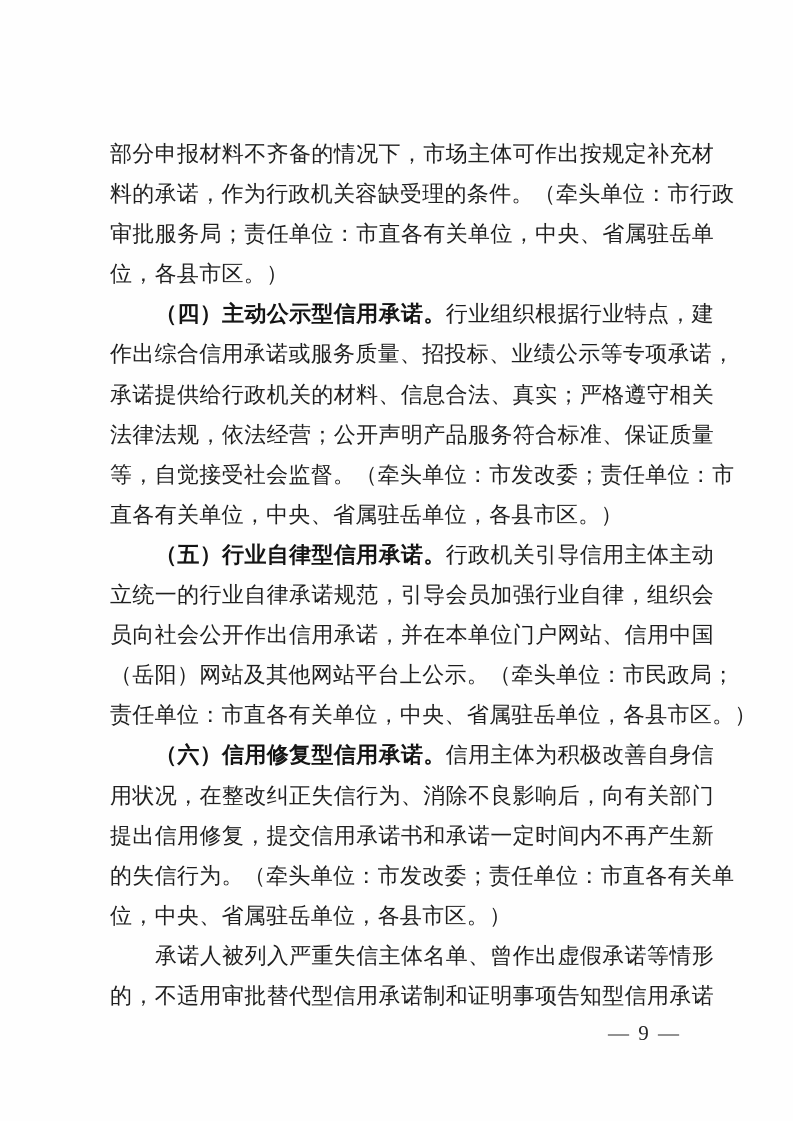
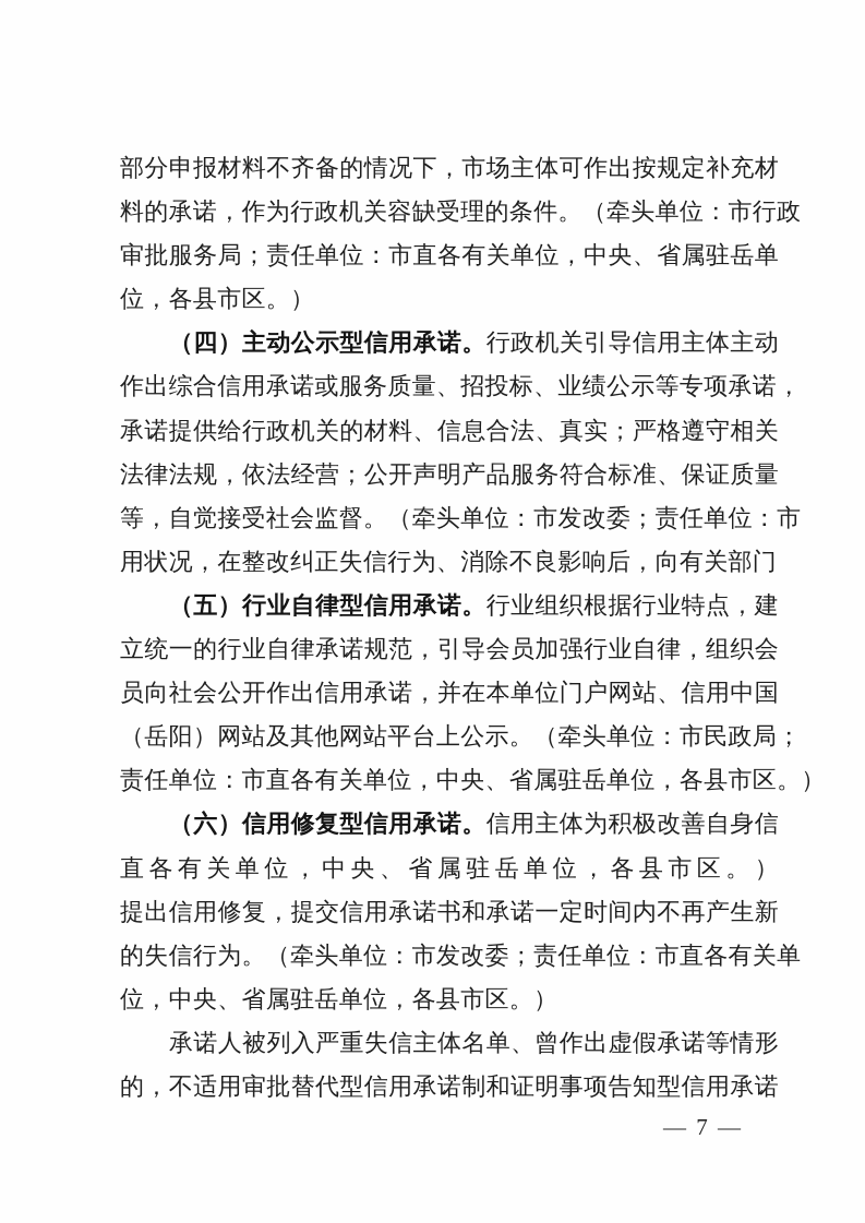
  部分申报材料不齐备的情况下，市场主体可作出按规定补充材
  料的承诺，作为行政机关容缺受理的条件。（牵头单位：市行政
  审批服务局；责任单位：市直各有关单位，中央、省属驻岳单
  位，各县市区。）
- （四）主动公示型信用承诺。行业组织根据行业特点，建
+ （四）主动公示型信用承诺。行政机关引导信用主体主动
  作出综合信用承诺或服务质量、招投标、业绩公示等专项承诺，
  承诺提供给行政机关的材料、信息合法、真实；严格遵守相关
  法律法规，依法经营；公开声明产品服务符合标准、保证质量
  等，自觉接受社会监督。（牵头单位：市发改委；责任单位：市
- 直各有关单位，中央、省属驻岳单位，各县市区。）
+ 用状况，在整改纠正失信行为、消除不良影响后，向有关部门
- （五）行业自律型信用承诺。行政机关引导信用主体主动
+ （五）行业自律型信用承诺。行业组织根据行业特点，建
  立统一的行业自律承诺规范，引导会员加强行业自律，组织会
  员向社会公开作出信用承诺，并在本单位门户网站、信用中国
  （岳阳）网站及其他网站平台上公示。（牵头单位：市民政局；
  责任单位：市直各有关单位，中央、省属驻岳单位，各县市区。）
  （六）信用修复型信用承诺。信用主体为积极改善自身信
- 用状况，在整改纠正失信行为、消除不良影响后，向有关部门
+ 直各有关单位，中央、省属驻岳单位，各县市区。）
  提出信用修复，提交信用承诺书和承诺一定时间内不再产生新
  的失信行为。（牵头单位：市发改委；责任单位：市直各有关单
  位，中央、省属驻岳单位，各县市区。）
  承诺人被列入严重失信主体名单、曾作出虚假承诺等情形
  的，不适用审批替代型信用承诺制和证明事项告知型信用承诺
- — 9 —
+ — 7 —
